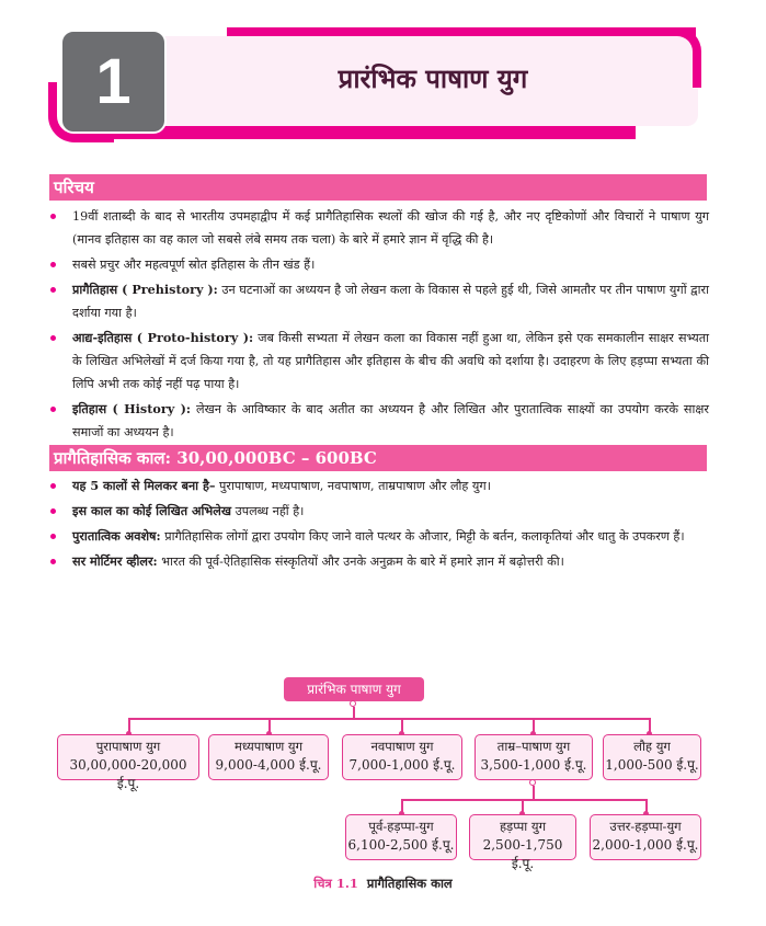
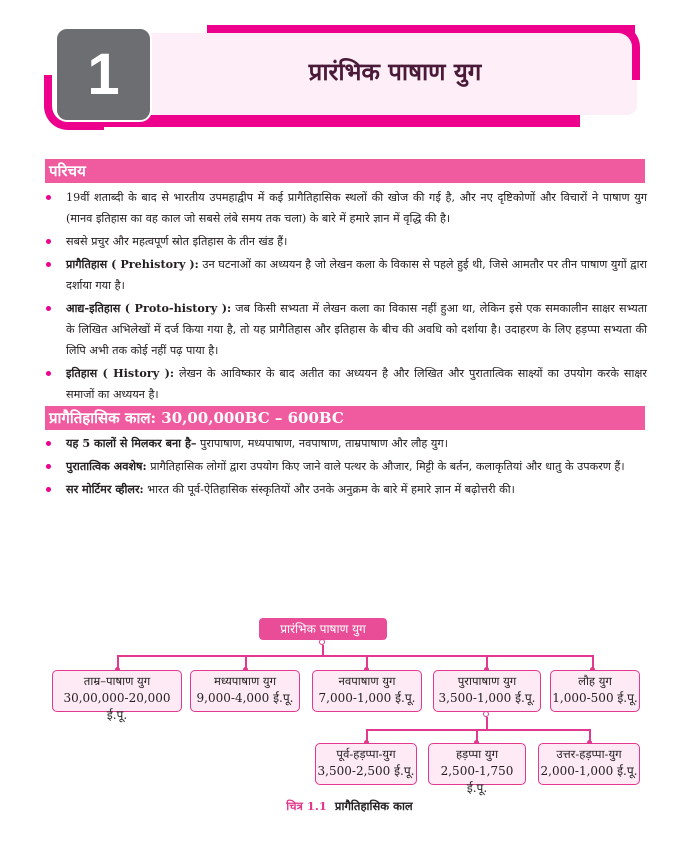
  1
  प्रारंभिक पाषाण युग
  परिचय
  19वीं शताब्दी के बाद से भारतीय उपमहाद्वीप में कई प्रागैतिहासिक स्थलों की खोज की गई है, और नए दृष्टिकोणों और विचारों ने पाषाण युग (मानव इतिहास का वह काल जो सबसे लंबे समय तक चला) के बारे में हमारे ज्ञान में वृद्धि की है।
  सबसे प्रचुर और महत्वपूर्ण स्रोत इतिहास के तीन खंड हैं।
  प्रागैतिहास ( Prehistory ): उन घटनाओं का अध्ययन है जो लेखन कला के विकास से पहले हुई थी, जिसे आमतौर पर तीन पाषाण युगों द्वारा दर्शाया गया है।
  आद्य-इतिहास ( Proto-history ): जब किसी सभ्यता में लेखन कला का विकास नहीं हुआ था, लेकिन इसे एक समकालीन साक्षर सभ्यता के लिखित अभिलेखों में दर्ज किया गया है, तो यह प्रागैतिहास और इतिहास के बीच की अवधि को दर्शाया है। उदाहरण के लिए हड़प्पा सभ्यता की लिपि अभी तक कोई नहीं पढ़ पाया है।
  इतिहास ( History ): लेखन के आविष्कार के बाद अतीत का अध्ययन है और लिखित और पुरातात्विक साक्ष्यों का उपयोग करके साक्षर समाजों का अध्ययन है।
  प्रागैतिहासिक काल: 30,00,000BC – 600BC
  यह 5 कालों से मिलकर बना है– पुरापाषाण, मध्यपाषाण, नवपाषाण, ताम्रपाषाण और लौह युग।
- इस काल का कोई लिखित अभिलेख उपलब्ध नहीं है।
  पुरातात्विक अवशेष: प्रागैतिहासिक लोगों द्वारा उपयोग किए जाने वाले पत्थर के औजार, मिट्टी के बर्तन, कलाकृतियां और धातु के उपकरण हैं।
  सर मोर्टिमर व्हीलर: भारत की पूर्व-ऐतिहासिक संस्कृतियों और उनके अनुक्रम के बारे में हमारे ज्ञान में बढ़ोत्तरी की।
  प्रारंभिक पाषाण युग
- पुरापाषाण युग
+ ताम्र–पाषाण युग
  30,00,000-20,000 ई.पू.
  मध्यपाषाण युग
  9,000-4,000 ई.पू.
  नवपाषाण युग
  7,000-1,000 ई.पू.
- ताम्र–पाषाण युग
+ पुरापाषाण युग
  3,500-1,000 ई.पू.
  लौह युग
  1,000-500 ई.पू.
  पूर्व-हड़प्पा-युग
- 6,100-2,500 ई.पू.
+ 3,500-2,500 ई.पू.
  हड़प्पा युग
  2,500-1,750 ई.पू.
  उत्तर-हड़प्पा-युग
  2,000-1,000 ई.पू.
  चित्र 1.1 प्रागैतिहासिक काल
